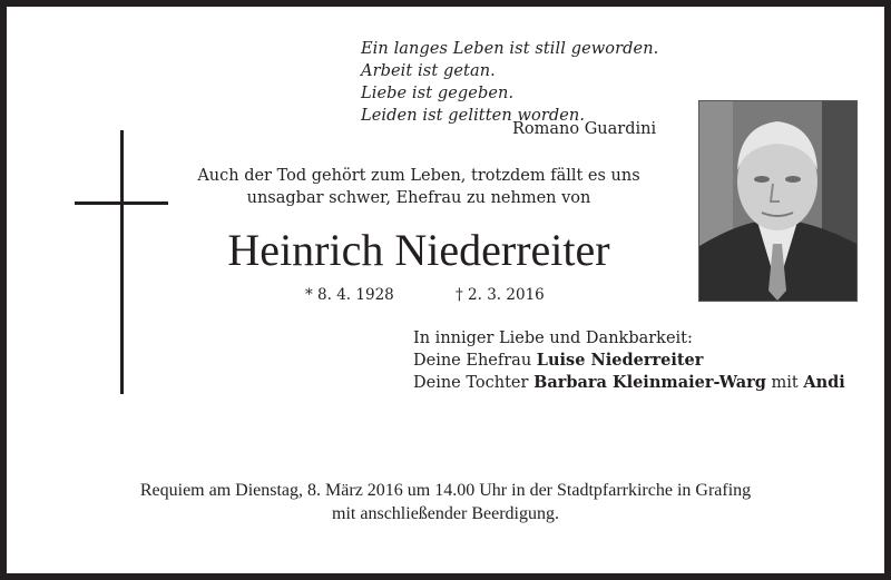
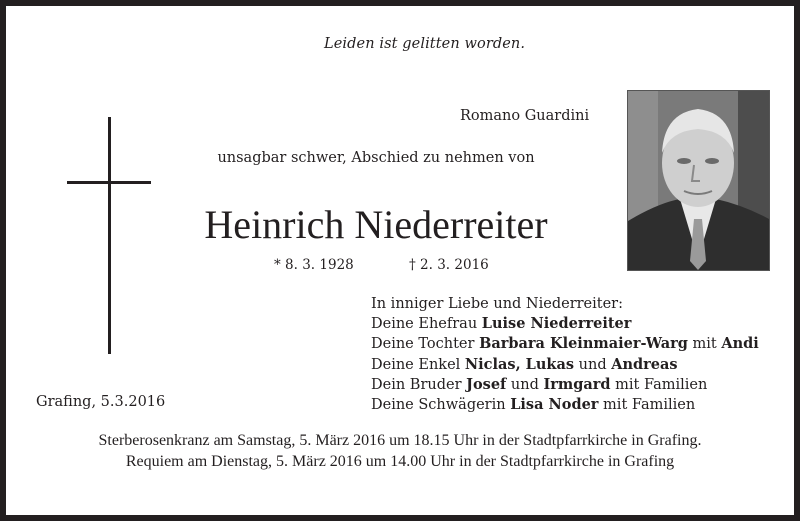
- Ein langes Leben ist still geworden.
- Arbeit ist getan.
- Liebe ist gegeben.
  Leiden ist gelitten worden.
  Romano Guardini
- Auch der Tod gehört zum Leben, trotzdem fällt es uns
- unsagbar schwer, Ehefrau zu nehmen von
+ unsagbar schwer, Abschied zu nehmen von
  Heinrich Niederreiter
- * 8. 4. 1928
+ * 8. 3. 1928
  † 2. 3. 2016
- In inniger Liebe und Dankbarkeit:
+ In inniger Liebe und Niederreiter:
  Deine Ehefrau Luise Niederreiter
  Deine Tochter Barbara Kleinmaier-Warg mit Andi
+ Deine Enkel Niclas, Lukas und Andreas
+ Dein Bruder Josef und Irmgard mit Familien
+ Deine Schwägerin Lisa Noder mit Familien
+ Grafing, 5.3.2016
+ Sterberosenkranz am Samstag, 5. März 2016 um 18.15 Uhr in der Stadtpfarrkirche in Grafing.
- Requiem am Dienstag, 8. März 2016 um 14.00 Uhr in der Stadtpfarrkirche in Grafing
+ Requiem am Dienstag, 5. März 2016 um 14.00 Uhr in der Stadtpfarrkirche in Grafing
- mit anschließender Beerdigung.
